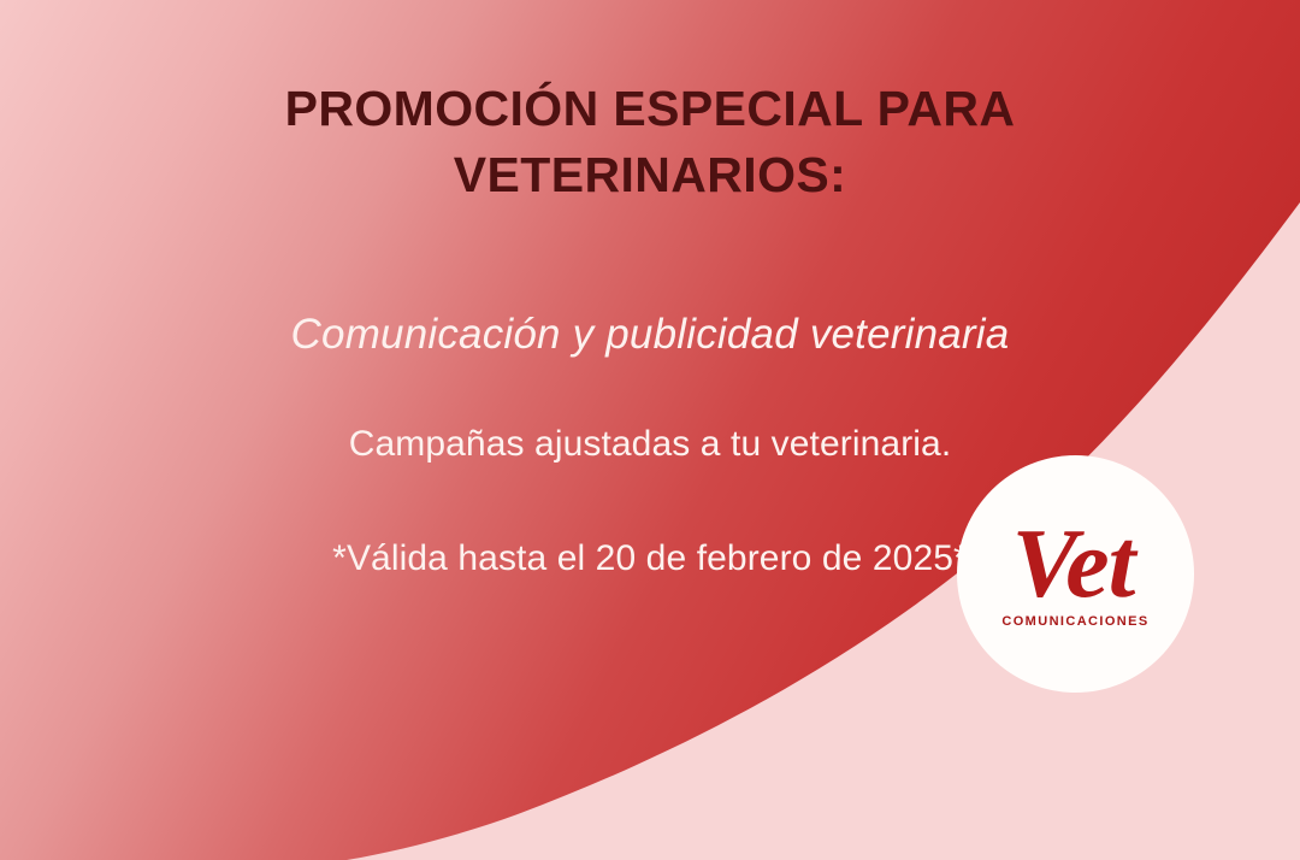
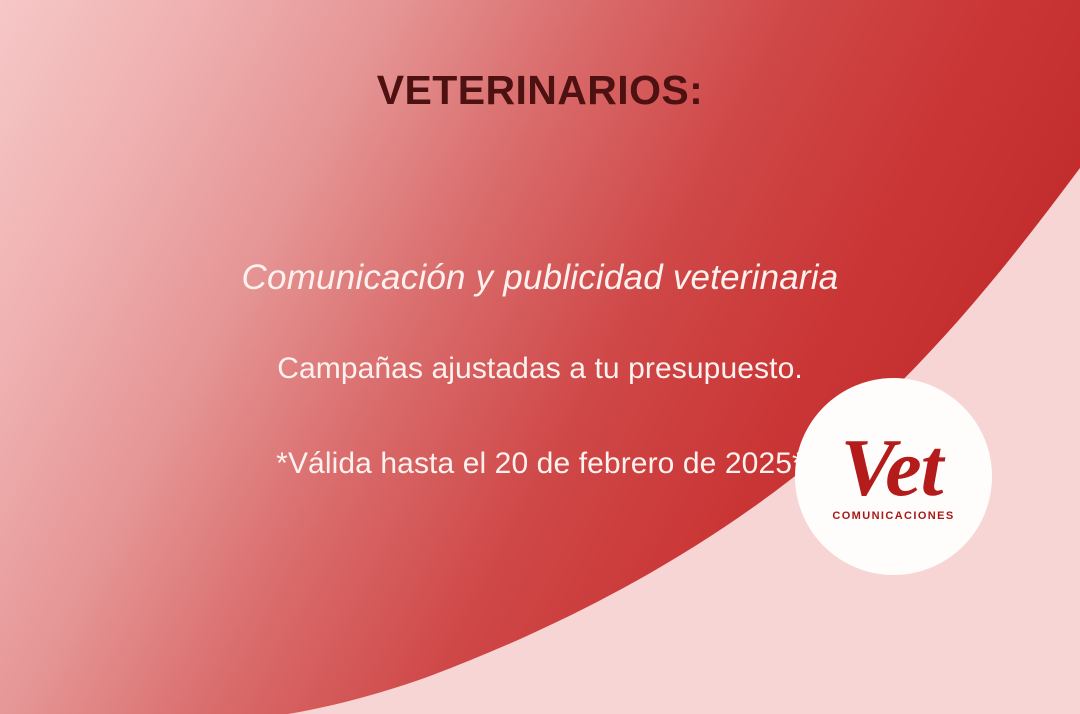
- PROMOCIÓN ESPECIAL PARA
  VETERINARIOS:
  Comunicación y publicidad veterinaria
- Campañas ajustadas a tu veterinaria.
+ Campañas ajustadas a tu presupuesto.
  *Válida hasta el 20 de febrero de 2025
  Vet
  COMUNICACIONES
